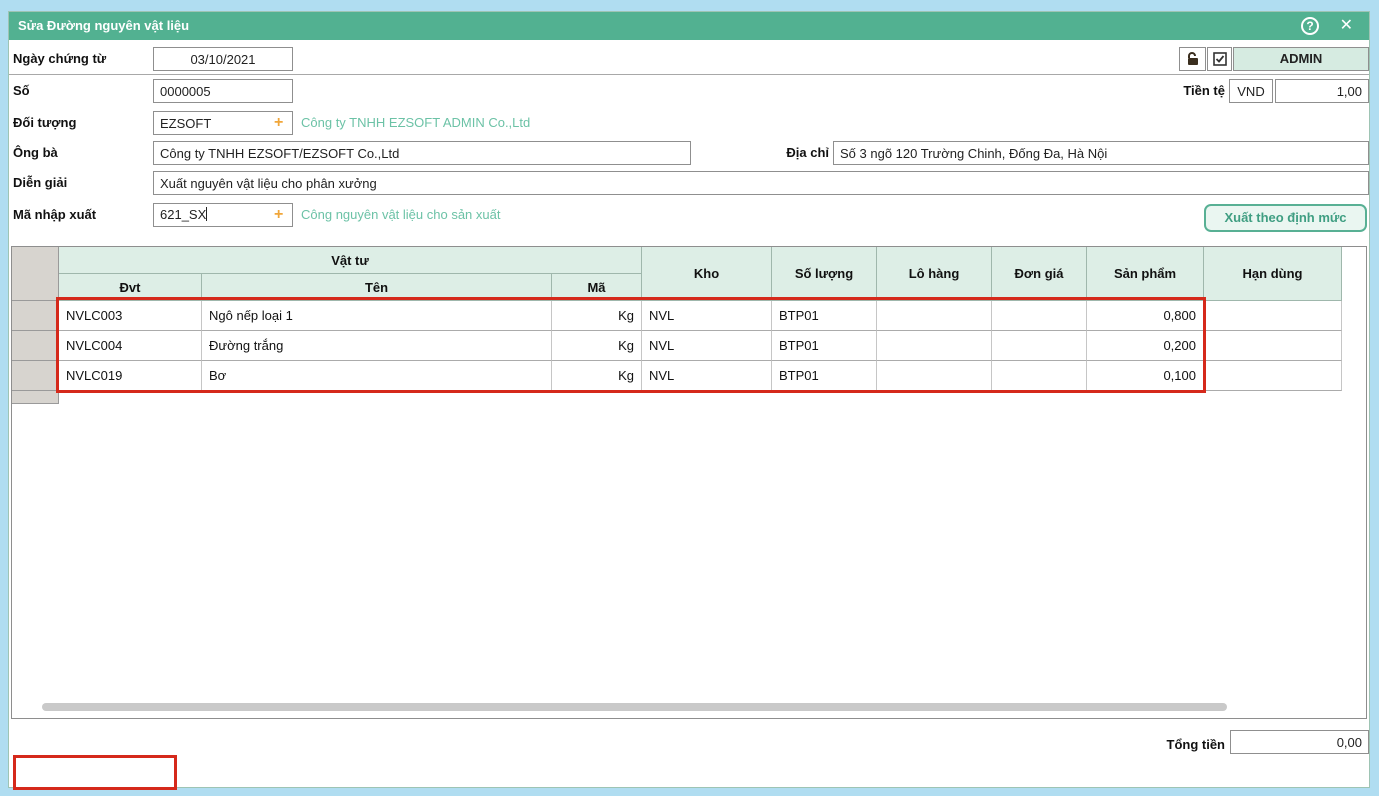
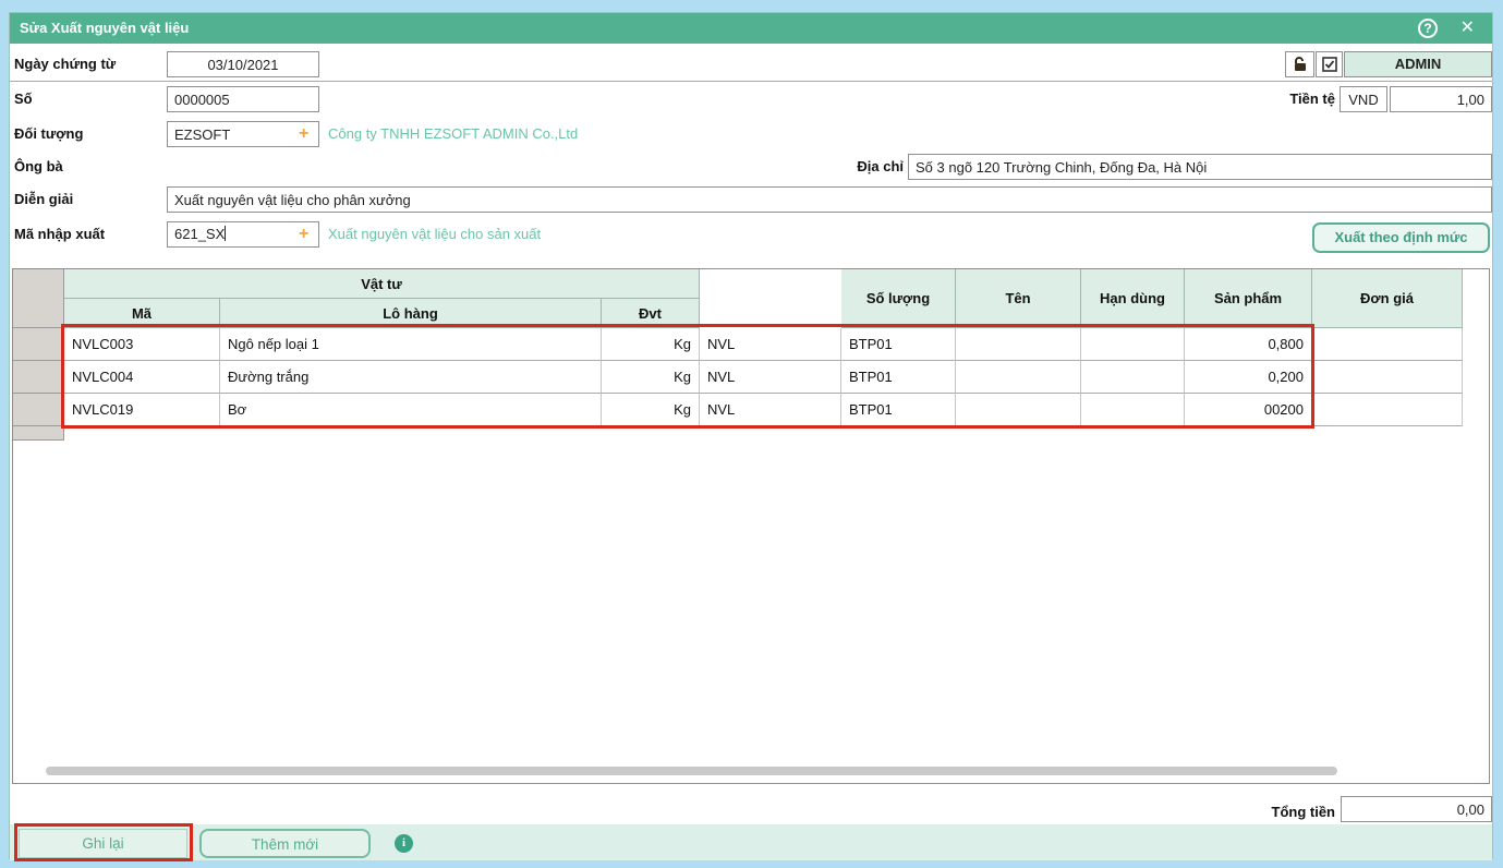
- Sửa Đường nguyên vật liệu
+ Sửa Xuất nguyên vật liệu
  ?
  ✕
  Ngày chứng từ
  03/10/2021
  ADMIN
  Số
  0000005
  Tiền tệ
  VND
  1,00
  Đối tượng
  EZSOFT
  +
  Công ty TNHH EZSOFT ADMIN Co.,Ltd
  Ông bà
- Công ty TNHH EZSOFT/EZSOFT Co.,Ltd
  Địa chỉ
  Số 3 ngõ 120 Trường Chinh, Đống Đa, Hà Nội
  Diễn giải
  Xuất nguyên vật liệu cho phân xưởng
  Mã nhập xuất
  621_SX
  +
- Công nguyên vật liệu cho sản xuất
+ Xuất nguyên vật liệu cho sản xuất
  Xuất theo định mức
  Vật tư
- Đvt
+ Mã
- Tên
+ Lô hàng
- Mã
+ Đvt
- Kho
  Số lượng
- Lô hàng
+ Tên
- Đơn giá
+ Hạn dùng
  Sản phẩm
- Hạn dùng
+ Đơn giá
  NVLC003
  Ngô nếp loại 1
  Kg
  NVL
  BTP01
  0,800
  NVLC004
  Đường trắng
  Kg
  NVL
  BTP01
  0,200
  NVLC019
  Bơ
  Kg
  NVL
  BTP01
- 0,100
+ 00200
  Tổng tiền
  0,00
+ Ghi lại
+ Thêm mới
+ i
